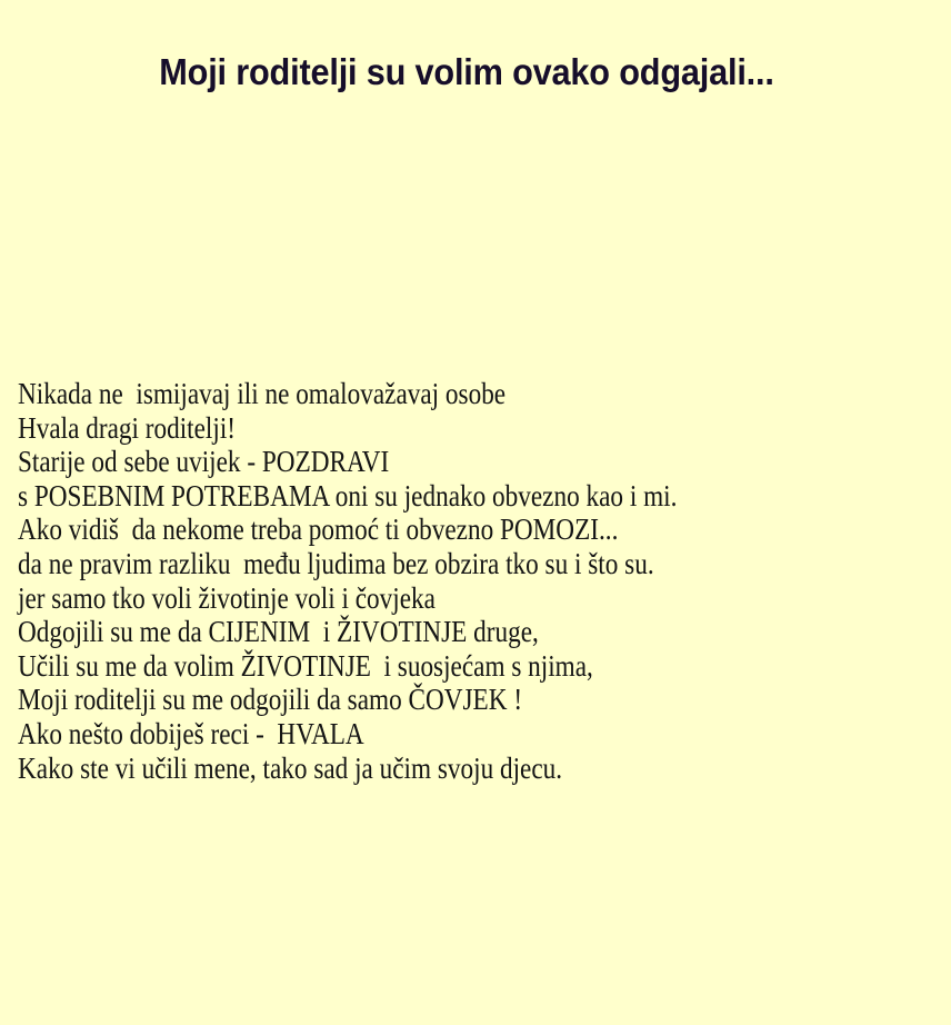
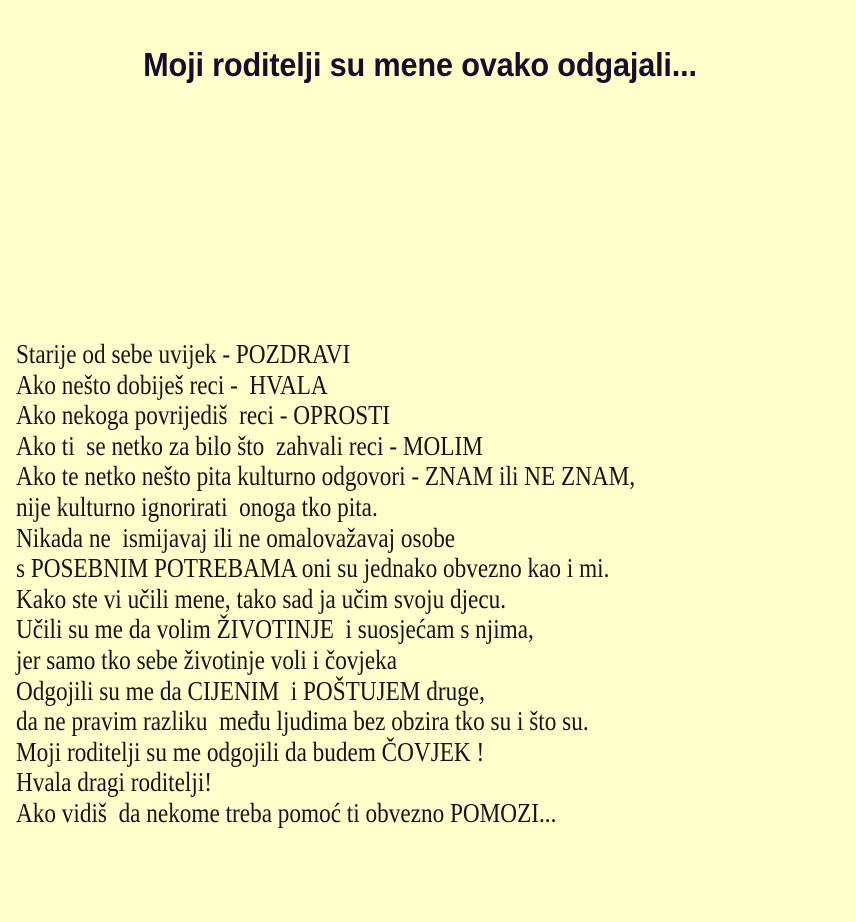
- Moji roditelji su volim ovako odgajali...
+ Moji roditelji su mene ovako odgajali...
- Nikada ne ismijavaj ili ne omalovažavaj osobe
+ Starije od sebe uvijek - POZDRAVI
- Hvala dragi roditelji!
+ Ako nešto dobiješ reci - HVALA
+ Ako nekoga povrijediš reci - OPROSTI
+ Ako ti se netko za bilo što zahvali reci - MOLIM
+ Ako te netko nešto pita kulturno odgovori - ZNAM ili NE ZNAM,
+ nije kulturno ignorirati onoga tko pita.
- Starije od sebe uvijek - POZDRAVI
+ Nikada ne ismijavaj ili ne omalovažavaj osobe
  s POSEBNIM POTREBAMA oni su jednako obvezno kao i mi.
- Ako vidiš da nekome treba pomoć ti obvezno POMOZI...
+ Kako ste vi učili mene, tako sad ja učim svoju djecu.
- da ne pravim razliku među ljudima bez obzira tko su i što su.
+ Učili su me da volim ŽIVOTINJE i suosjećam s njima,
- jer samo tko voli životinje voli i čovjeka
+ jer samo tko sebe životinje voli i čovjeka
- Odgojili su me da CIJENIM i ŽIVOTINJE druge,
+ Odgojili su me da CIJENIM i POŠTUJEM druge,
- Učili su me da volim ŽIVOTINJE i suosjećam s njima,
+ da ne pravim razliku među ljudima bez obzira tko su i što su.
- Moji roditelji su me odgojili da samo ČOVJEK !
+ Moji roditelji su me odgojili da budem ČOVJEK !
- Ako nešto dobiješ reci - HVALA
+ Hvala dragi roditelji!
- Kako ste vi učili mene, tako sad ja učim svoju djecu.
+ Ako vidiš da nekome treba pomoć ti obvezno POMOZI...
